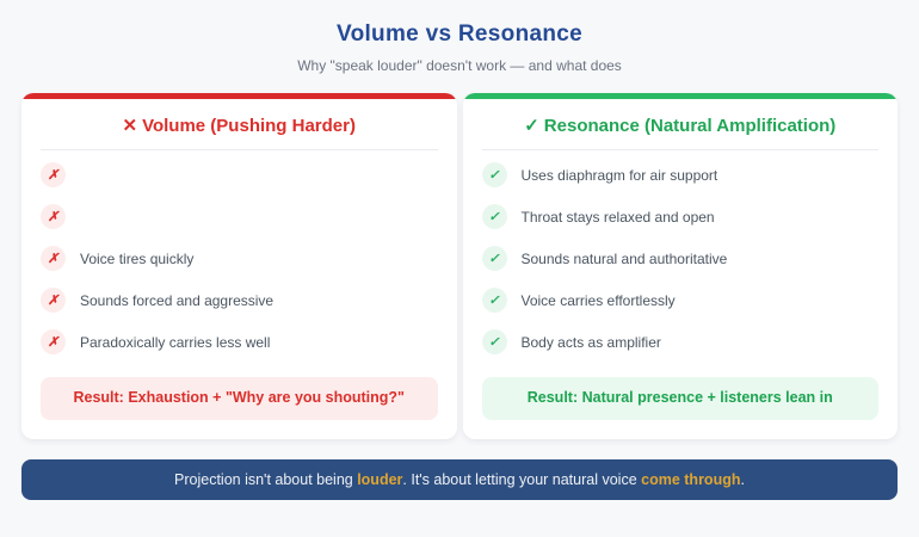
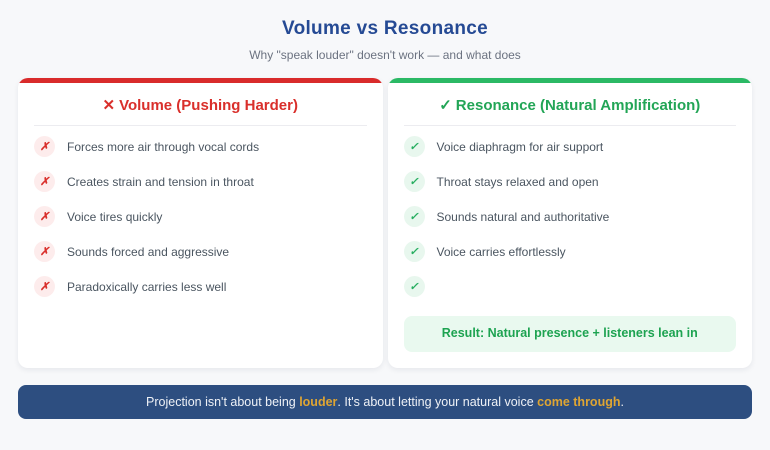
  Volume vs Resonance
  Why "speak louder" doesn't work — and what does
  ✕ Volume (Pushing Harder)
  ✗
+ Forces more air through vocal cords
  ✗
+ Creates strain and tension in throat
  ✗
  Voice tires quickly
  ✗
  Sounds forced and aggressive
  ✗
  Paradoxically carries less well
- Result: Exhaustion + "Why are you shouting?"
  ✓ Resonance (Natural Amplification)
  ✓
- Uses diaphragm for air support
+ Voice diaphragm for air support
  ✓
  Throat stays relaxed and open
  ✓
  Sounds natural and authoritative
  ✓
  Voice carries effortlessly
  ✓
- Body acts as amplifier
  Result: Natural presence + listeners lean in
  Projection isn't about being louder. It's about letting your natural voice come through.
